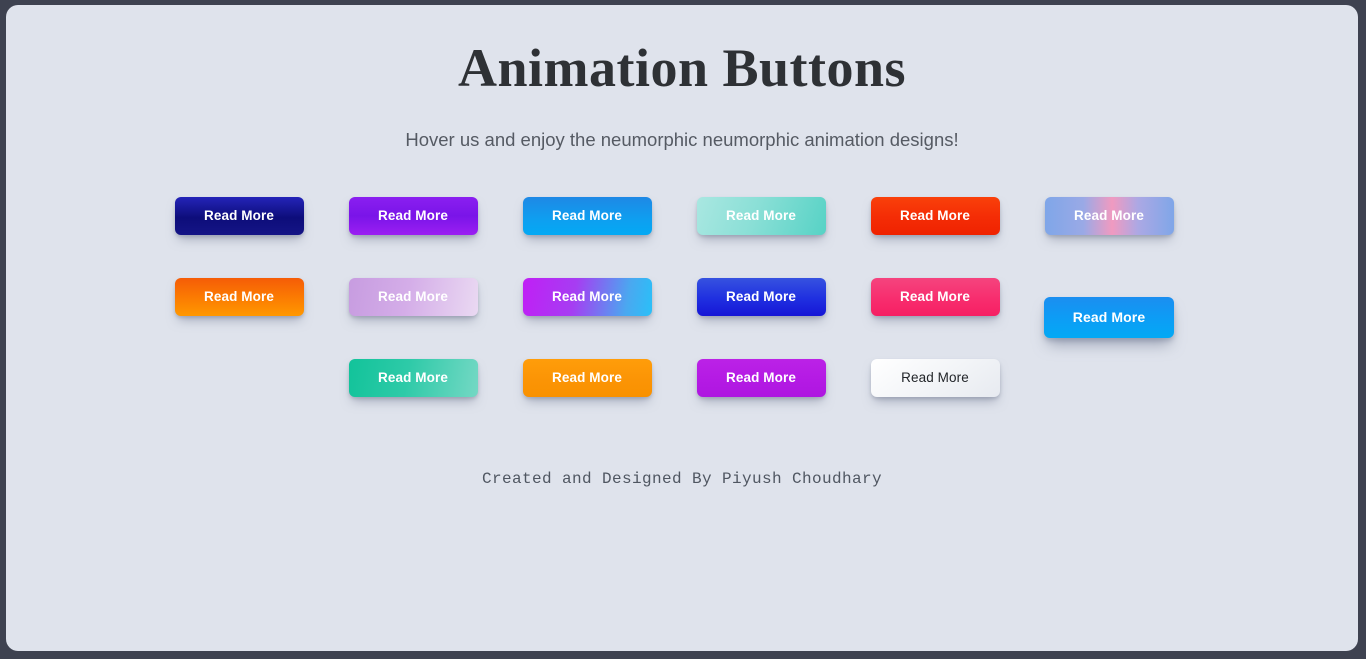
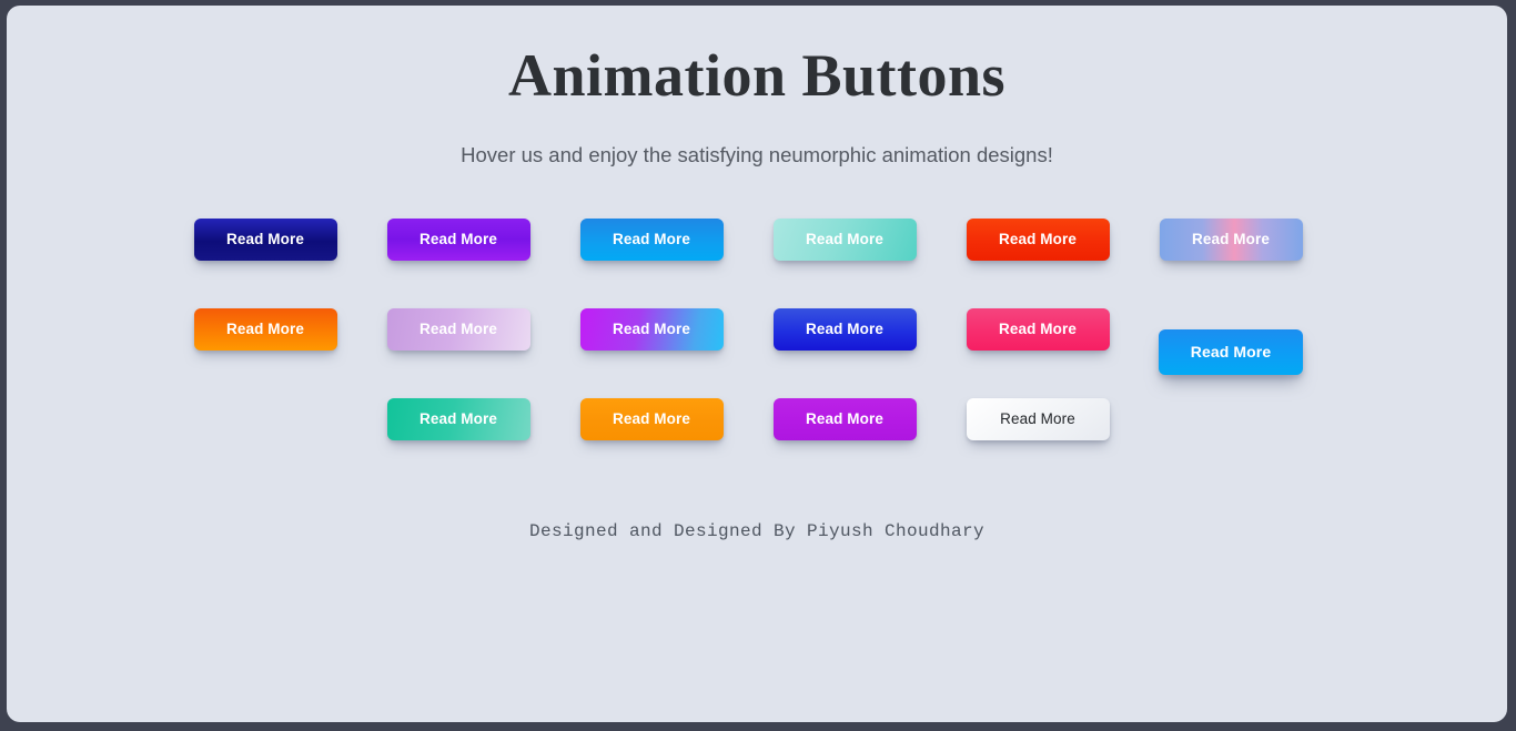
  Animation Buttons
- Hover us and enjoy the neumorphic neumorphic animation designs!
+ Hover us and enjoy the satisfying neumorphic animation designs!
  Read More
  Read More
  Read More
  Read More
  Read More
  Read More
  Read More
  Read More
  Read More
  Read More
  Read More
  Read More
  Read More
  Read More
  Read More
  Read More
- Created and Designed By Piyush Choudhary
+ Designed and Designed By Piyush Choudhary
